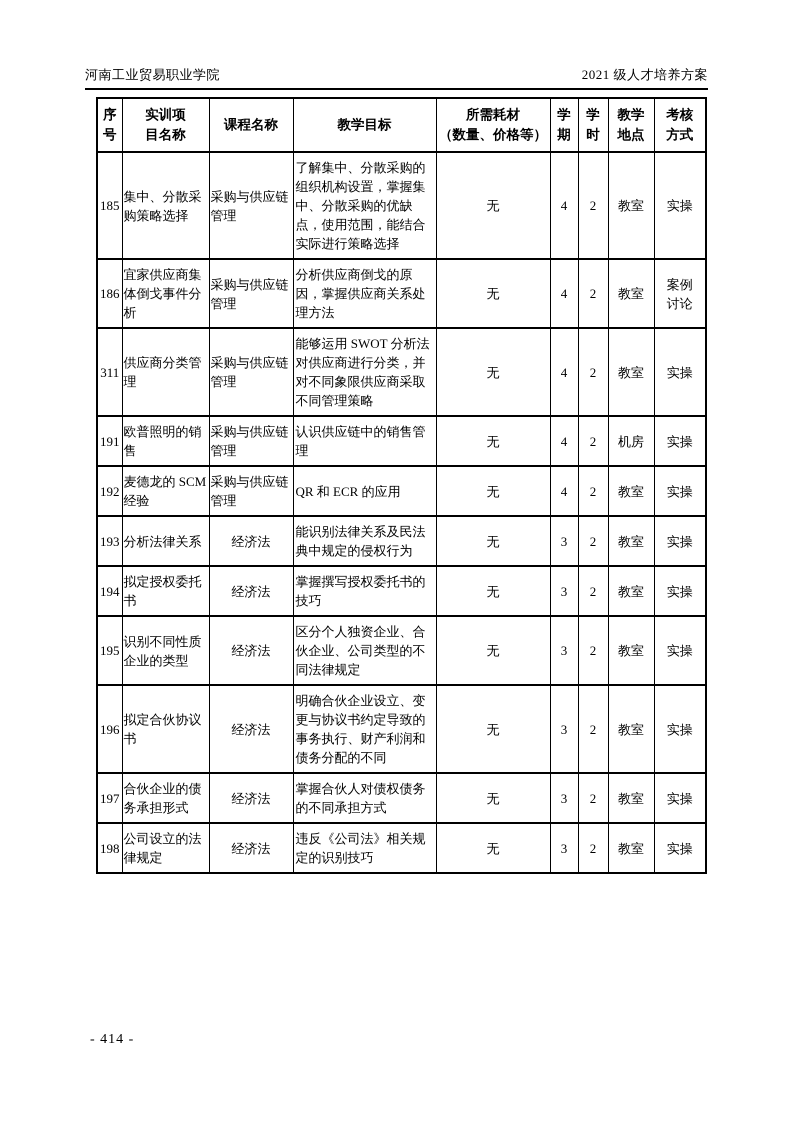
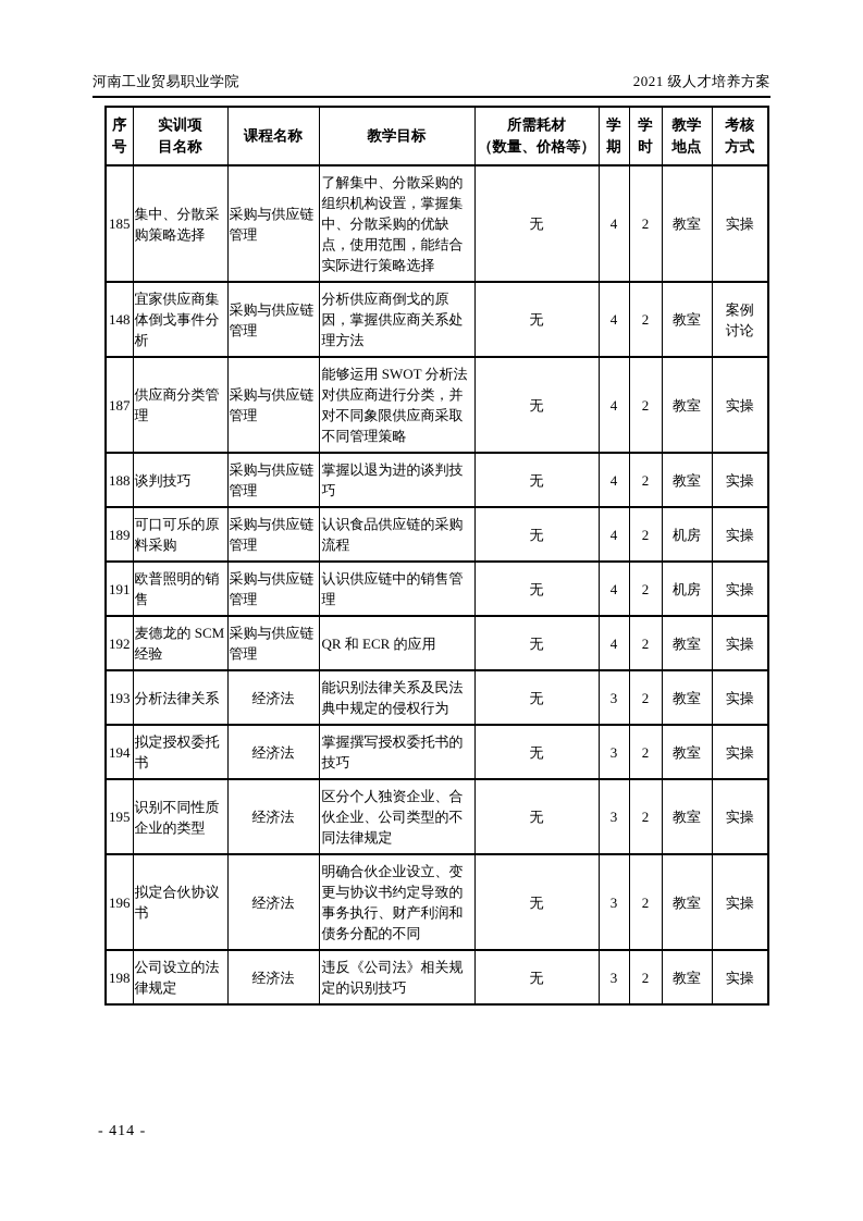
  河南工业贸易职业学院
  2021 级人才培养方案
  序 号	实训项 目名称	课程名称	教学目标	所需耗材 （数量、价格等）	学 期	学 时	教学 地点	考核 方式
  185	集中、分散采购策略选择	采购与供应链管理	了解集中、分散采购的组织机构设置，掌握集中、分散采购的优缺点，使用范围，能结合实际进行策略选择	无	4	2	教室	实操
- 186	宜家供应商集体倒戈事件分析	采购与供应链管理	分析供应商倒戈的原因，掌握供应商关系处理方法	无	4	2	教室	案例讨论
+ 148	宜家供应商集体倒戈事件分析	采购与供应链管理	分析供应商倒戈的原因，掌握供应商关系处理方法	无	4	2	教室	案例讨论
- 311	供应商分类管理	采购与供应链管理	能够运用 SWOT 分析法对供应商进行分类，并对不同象限供应商采取不同管理策略	无	4	2	教室	实操
+ 187	供应商分类管理	采购与供应链管理	能够运用 SWOT 分析法对供应商进行分类，并对不同象限供应商采取不同管理策略	无	4	2	教室	实操
+ 188	谈判技巧	采购与供应链管理	掌握以退为进的谈判技巧	无	4	2	教室	实操
+ 189	可口可乐的原料采购	采购与供应链管理	认识食品供应链的采购流程	无	4	2	机房	实操
  191	欧普照明的销售	采购与供应链管理	认识供应链中的销售管理	无	4	2	机房	实操
  192	麦德龙的 SCM 经验	采购与供应链管理	QR 和 ECR 的应用	无	4	2	教室	实操
  193	分析法律关系	经济法	能识别法律关系及民法典中规定的侵权行为	无	3	2	教室	实操
  194	拟定授权委托书	经济法	掌握撰写授权委托书的技巧	无	3	2	教室	实操
  195	识别不同性质企业的类型	经济法	区分个人独资企业、合伙企业、公司类型的不同法律规定	无	3	2	教室	实操
  196	拟定合伙协议书	经济法	明确合伙企业设立、变更与协议书约定导致的事务执行、财产利润和债务分配的不同	无	3	2	教室	实操
- 197	合伙企业的债务承担形式	经济法	掌握合伙人对债权债务的不同承担方式	无	3	2	教室	实操
  198	公司设立的法律规定	经济法	违反《公司法》相关规定的识别技巧	无	3	2	教室	实操
  - 414 -
